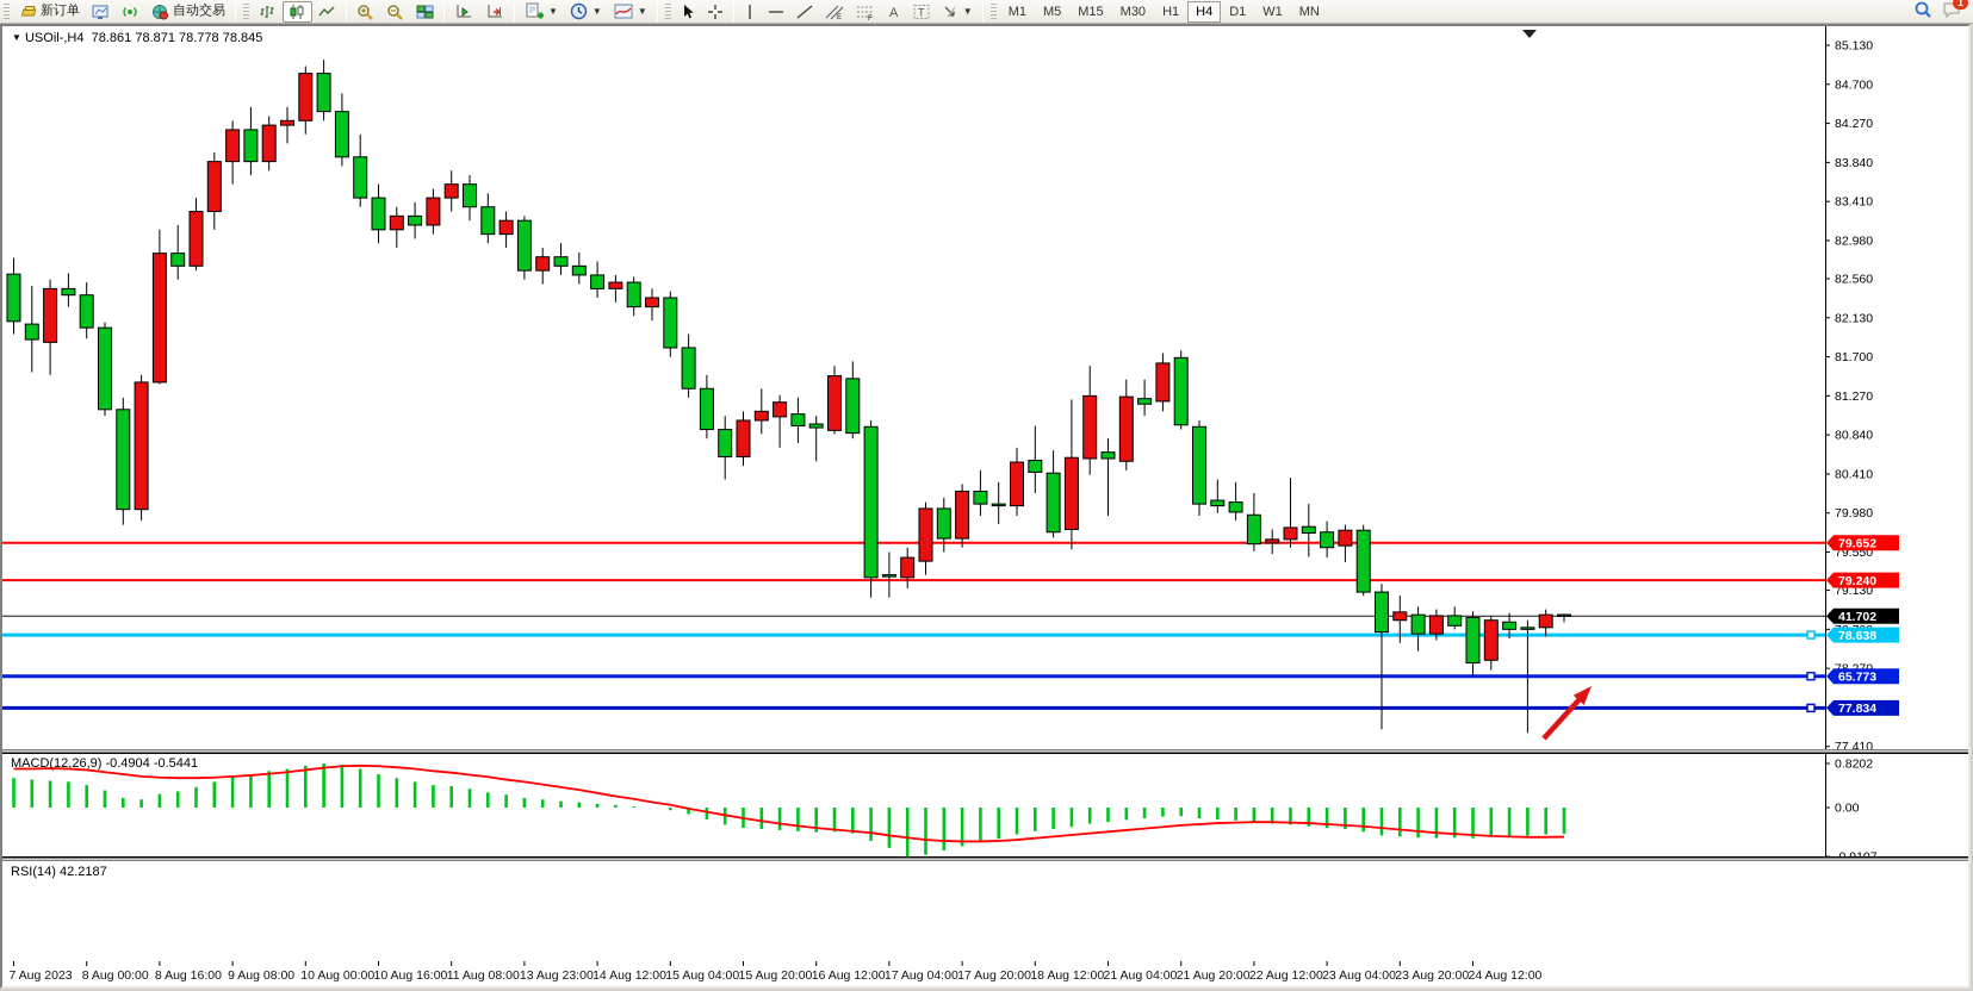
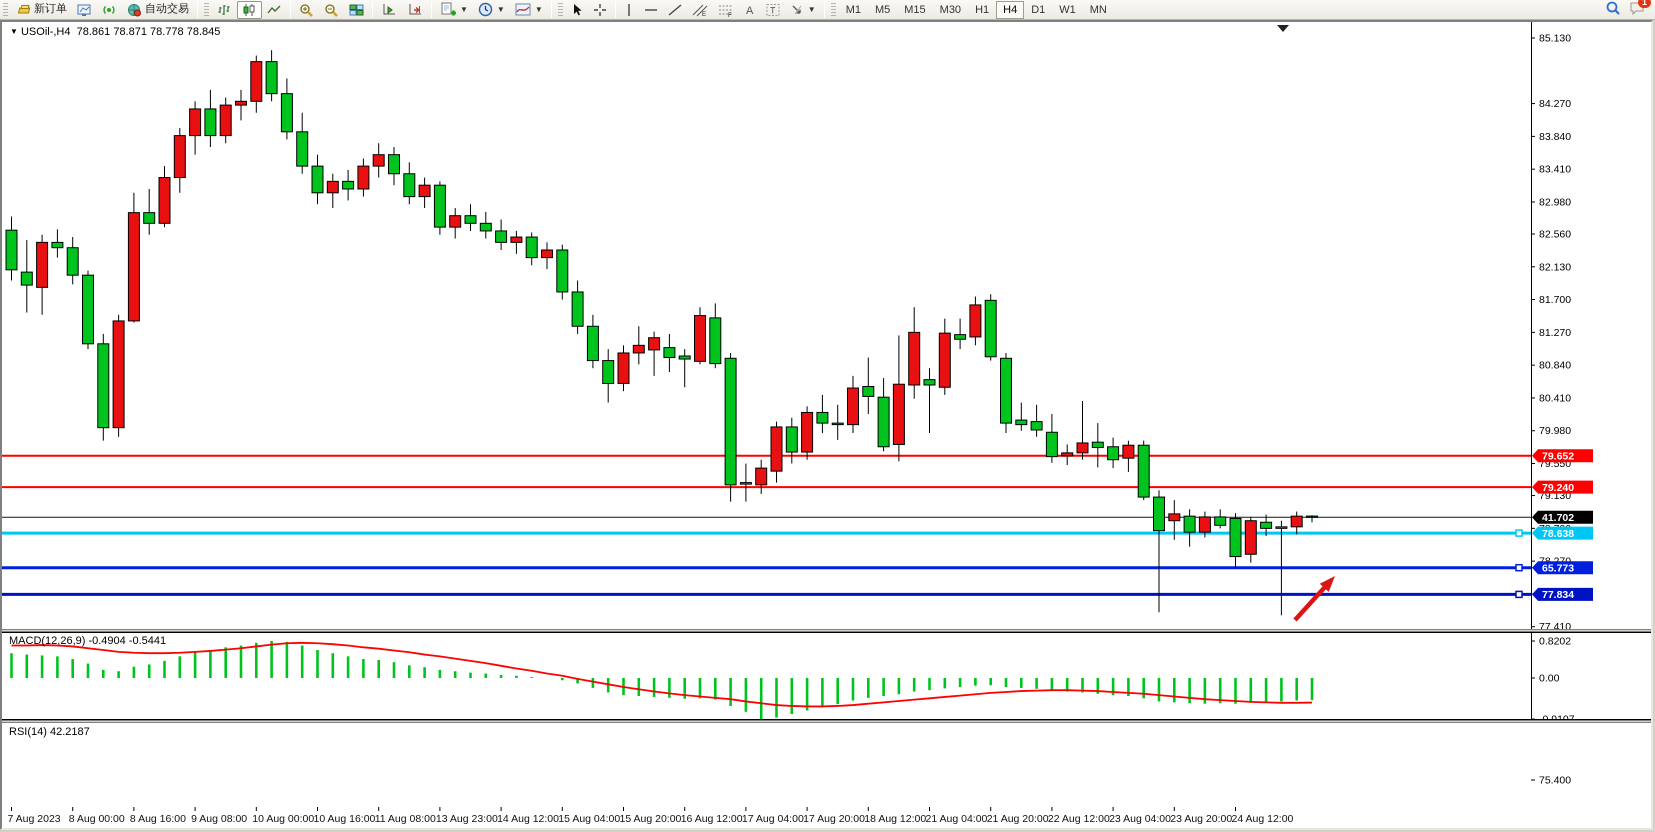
  新订单
  自动交易
  ▼
  ▼
  ▼
  A
  T
  ▼
  M1
  M5
  M15
  M30
  H1
  H4
  D1
  W1
  MN
  1
  ▼ USOil-,H4 78.861 78.871 78.778 78.845
  85.130
- 84.700
+ 75.400
  84.270
  83.840
  83.410
  82.980
  82.560
  82.130
  81.700
  81.270
  80.840
  80.410
  79.980
  79.550
  79.130
  77.410
  79.652
  79.240
  41.702
  78.638
  65.773
  77.834
  MACD(12,26,9) -0.4904 -0.5441
  0.8202
  0.00
  RSI(14) 42.2187
  7 Aug 2023
  8 Aug 00:00
  8 Aug 16:00
  9 Aug 08:00
  10 Aug 00:00
  10 Aug 16:00
  11 Aug 08:00
  13 Aug 23:00
  14 Aug 12:00
  15 Aug 04:00
  15 Aug 20:00
  16 Aug 12:00
  17 Aug 04:00
  17 Aug 20:00
  18 Aug 12:00
  21 Aug 04:00
  21 Aug 20:00
  22 Aug 12:00
  23 Aug 04:00
  23 Aug 20:00
  24 Aug 12:00
